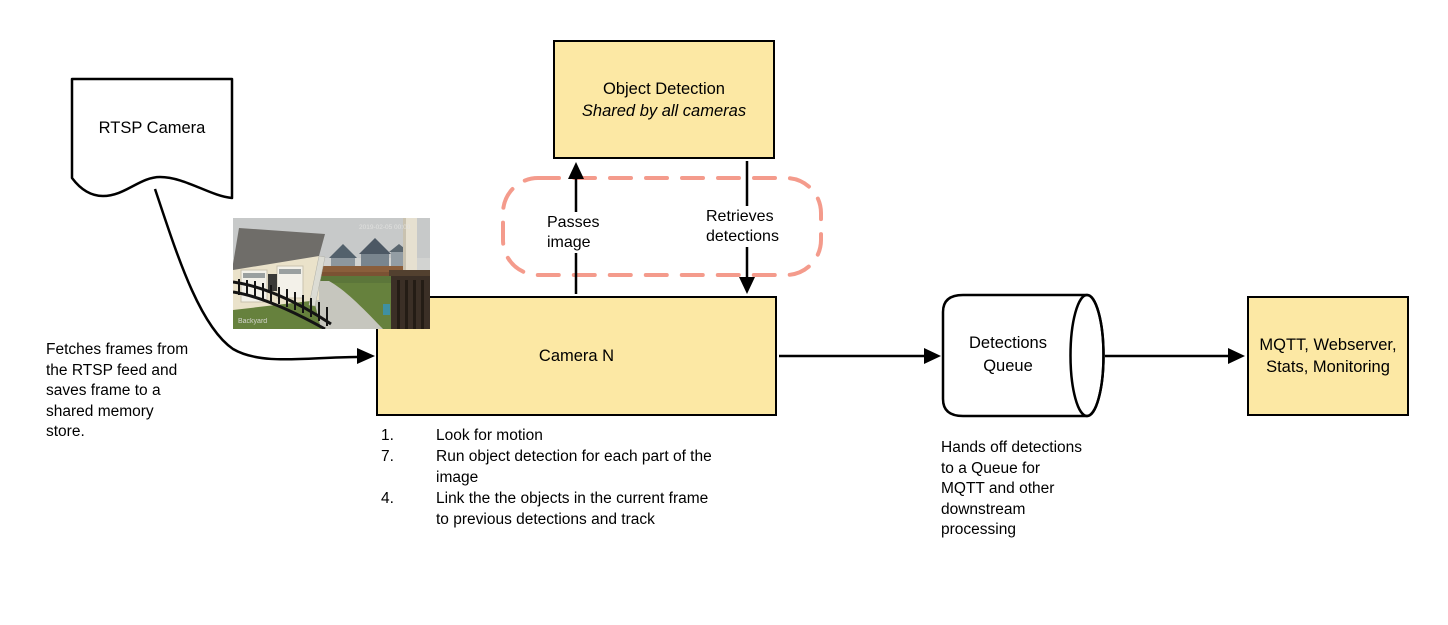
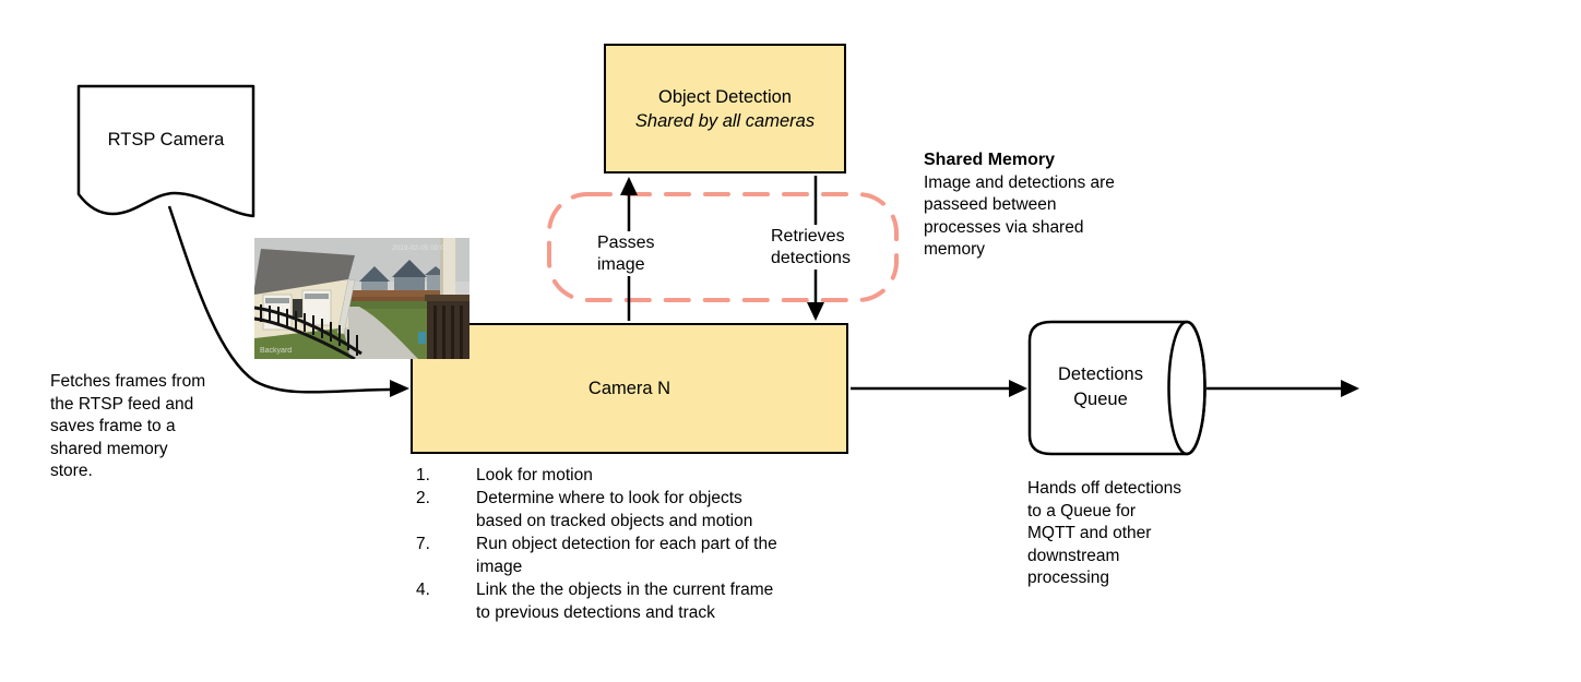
  RTSP Camera
  Fetches frames from
  the RTSP feed and
  saves frame to a
  shared memory
  store.
  Object Detection
  Shared by all cameras
+ Shared Memory
+ Image and detections are
+ passeed between
+ processes via shared
+ memory
  Passes
  image
  Retrieves
  detections
  Camera N
  1.
  Look for motion
+ 2.
+ Determine where to look for objects
+ based on tracked objects and motion
  7.
  Run object detection for each part of the
  image
  4.
  Link the the objects in the current frame
  to previous detections and track
  Detections
  Queue
  Hands off detections
  to a Queue for
  MQTT and other
  downstream
  processing
- MQTT, Webserver,
- Stats, Monitoring
